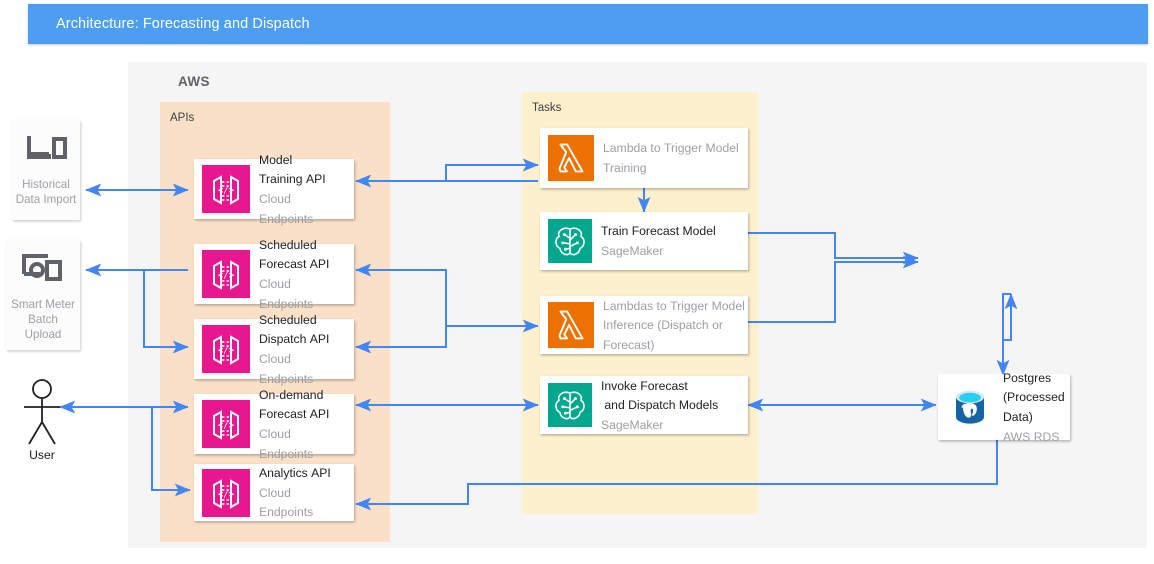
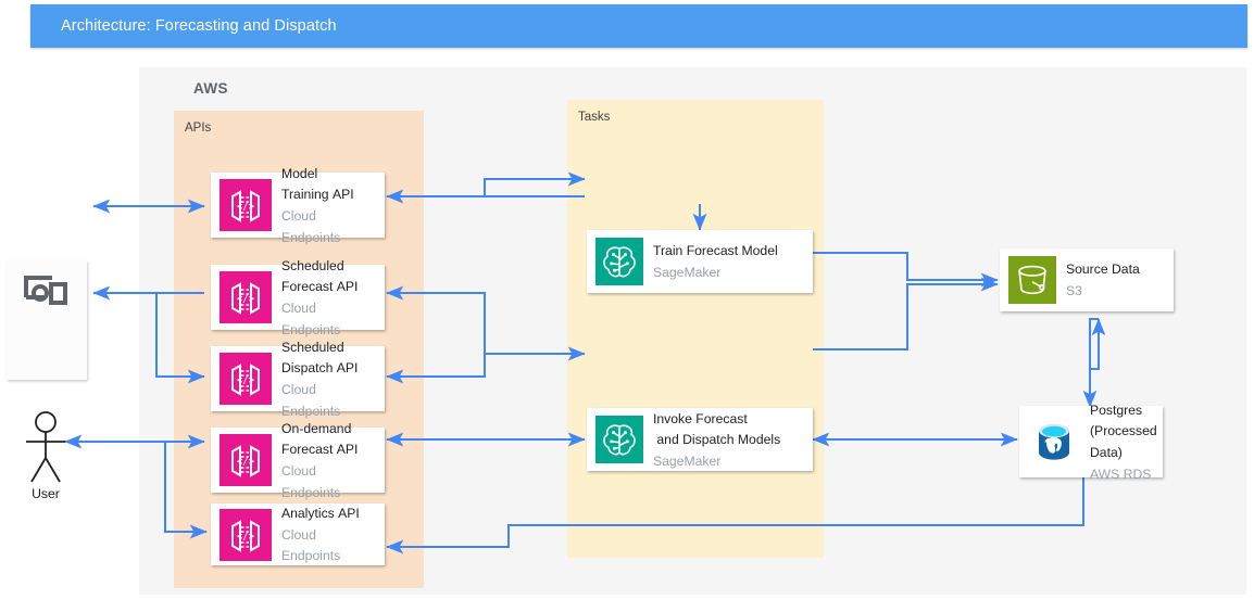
  Architecture: Forecasting and Dispatch
  AWS
  APIs
  Tasks
- Historical
- Data Import
- Smart Meter
- Batch
- Upload
  User
  </>
  Model
  Training API
  Cloud Endpoints
  </>
  Scheduled
  Forecast API
  Cloud Endpoints
  </>
  Scheduled
  Dispatch API
  Cloud Endpoints
  </>
  On-demand
  Forecast API
  Cloud Endpoints
  </>
  Analytics API
  Cloud Endpoints
- Lambda to Trigger Model
- Training
  Train Forecast Model
  SageMaker
- Lambdas to Trigger Model
- Inference (Dispatch or
- Forecast)
  Invoke Forecast
  and Dispatch Models
  SageMaker
+ Source Data
+ S3
  Postgres
  (Processed
  Data)
  AWS RDS
